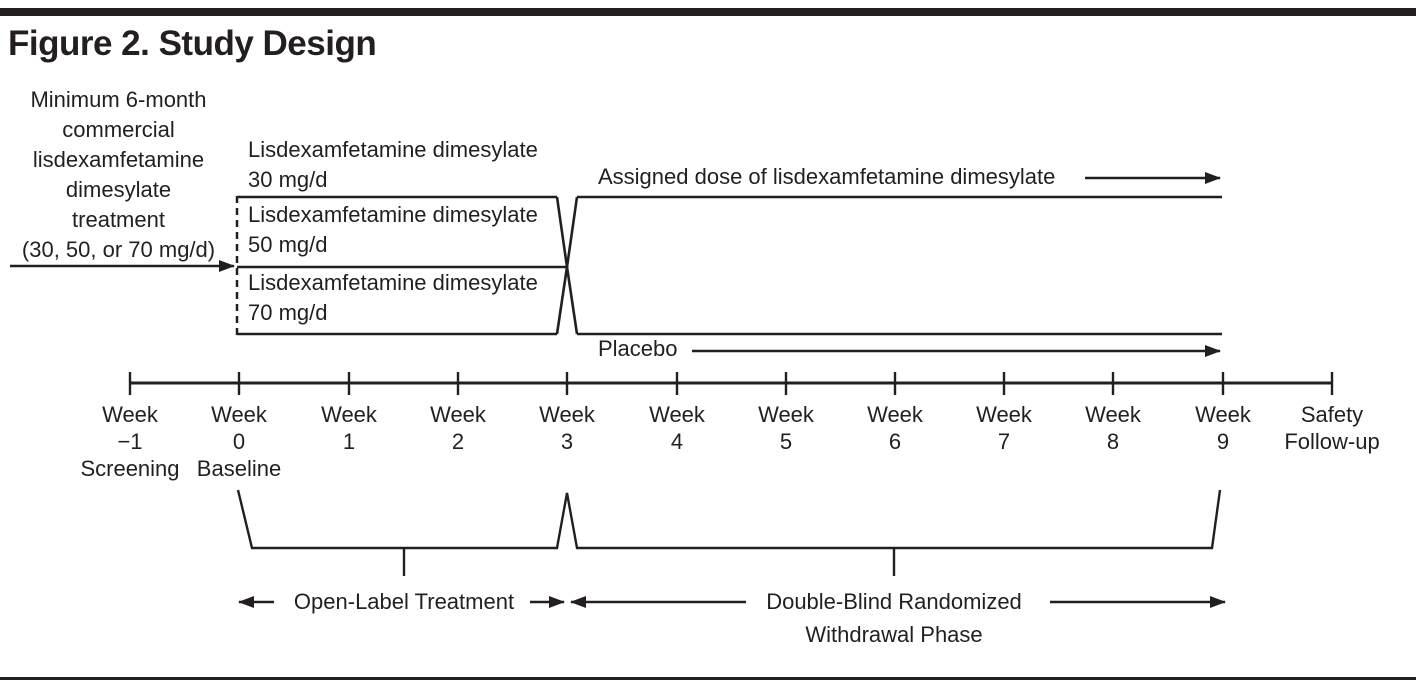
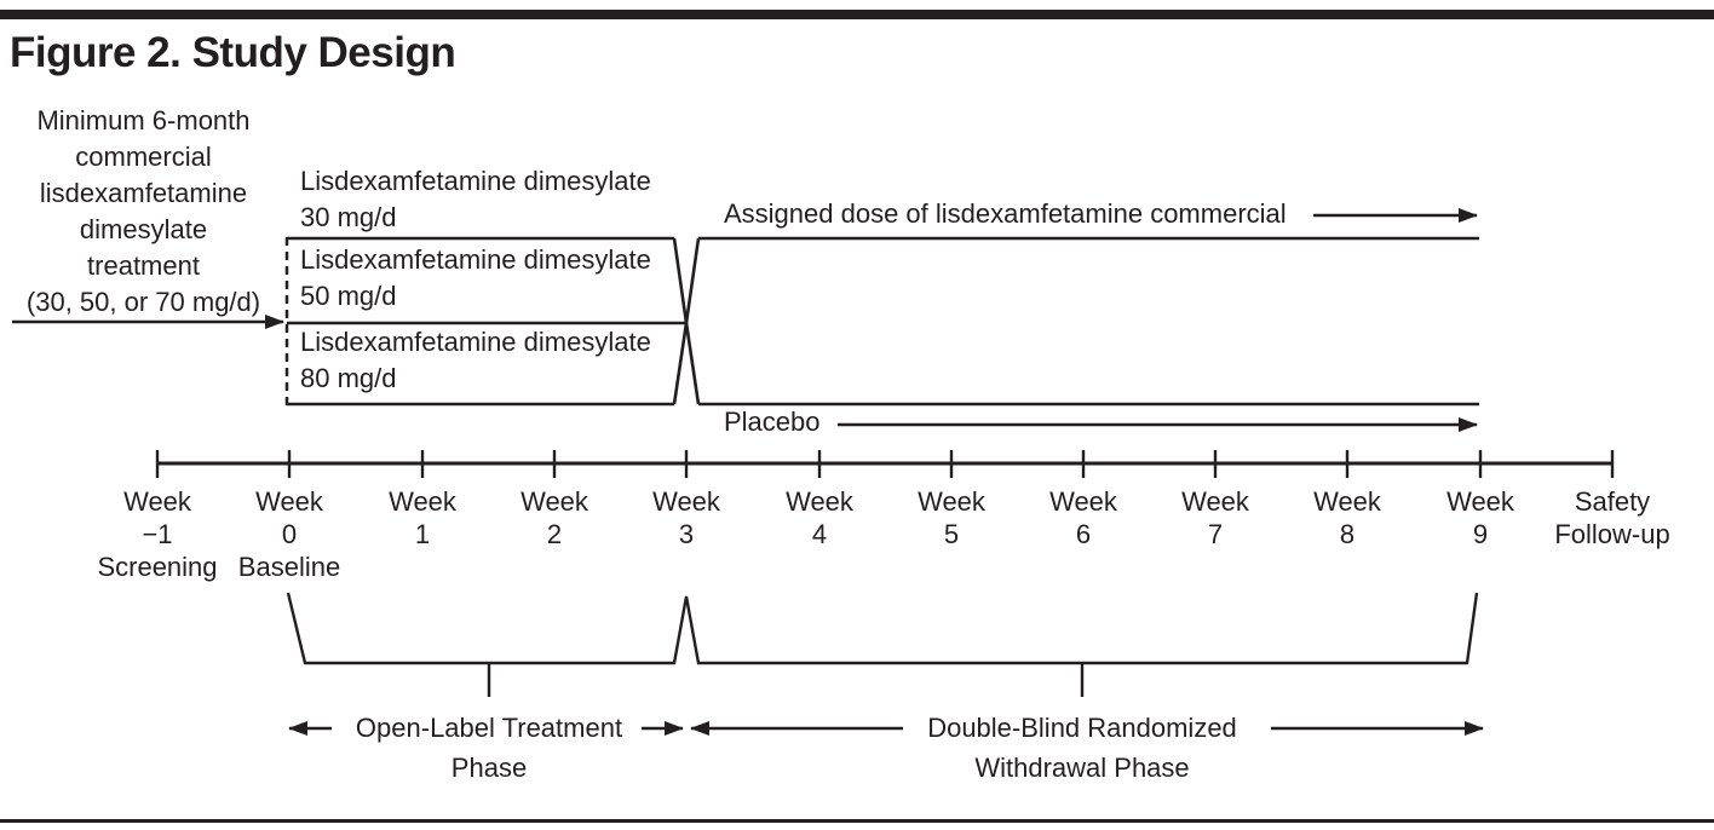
  Figure 2. Study Design
  Minimum 6-month
  commercial
  lisdexamfetamine
  dimesylate
  treatment
  (30, 50, or 70 mg/d)
  Lisdexamfetamine dimesylate
  30 mg/d
  Lisdexamfetamine dimesylate
  50 mg/d
  Lisdexamfetamine dimesylate
- 70 mg/d
+ 80 mg/d
- Assigned dose of lisdexamfetamine dimesylate
+ Assigned dose of lisdexamfetamine commercial
  Placebo
  Week
  −1
  Screening
  Week
  0
  Baseline
  Week
  1
  Week
  2
  Week
  3
  Week
  4
  Week
  5
  Week
  6
  Week
  7
  Week
  8
  Week
  9
  Safety
  Follow-up
  Open-Label Treatment
+ Phase
  Double-Blind Randomized
  Withdrawal Phase
